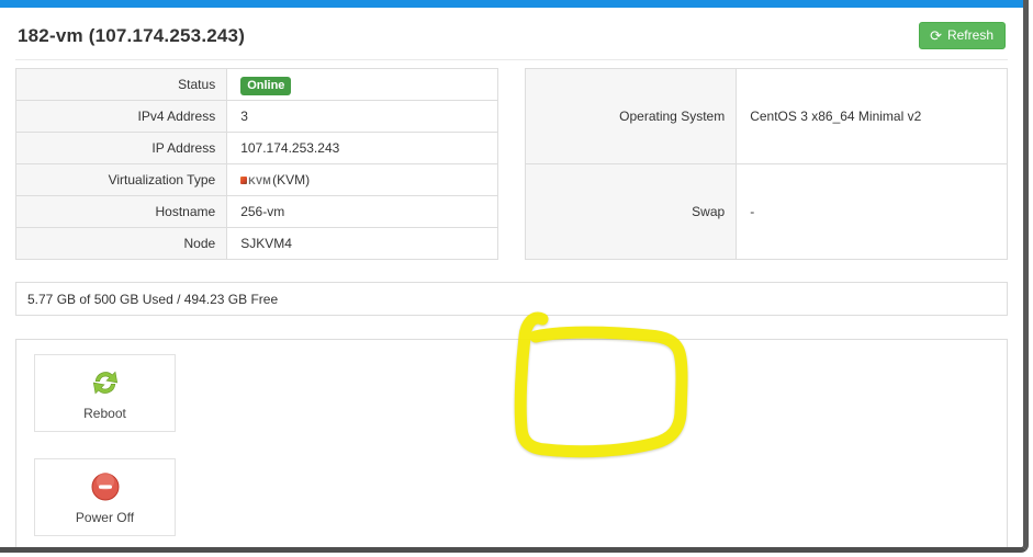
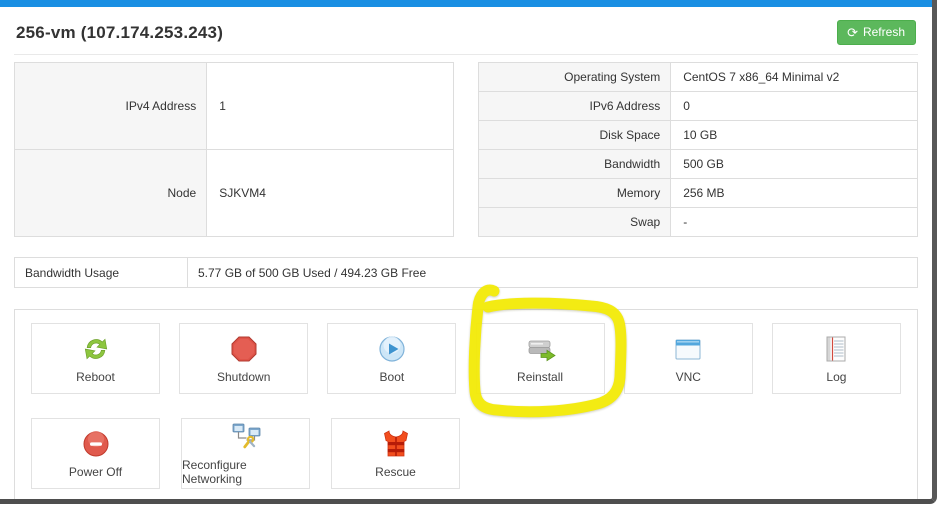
- 182-vm (107.174.253.243)
+ 256-vm (107.174.253.243)
  ⟳
  Refresh
- Status	Online
- IPv4 Address	3
+ IPv4 Address	1
- IP Address	107.174.253.243
- Virtualization Type	KVM(KVM)
- Hostname	256-vm
  Node	SJKVM4
- Operating System	CentOS 3 x86_64 Minimal v2
+ Operating System	CentOS 7 x86_64 Minimal v2
+ IPv6 Address	0
+ Disk Space	10 GB
+ Bandwidth	500 GB
+ Memory	256 MB
  Swap	-
+ Bandwidth Usage
  5.77 GB of 500 GB Used / 494.23 GB Free
  Reboot
+ Shutdown
+ Boot
+ Reinstall
+ VNC
+ Log
  Power Off
+ Reconfigure Networking
+ Rescue
